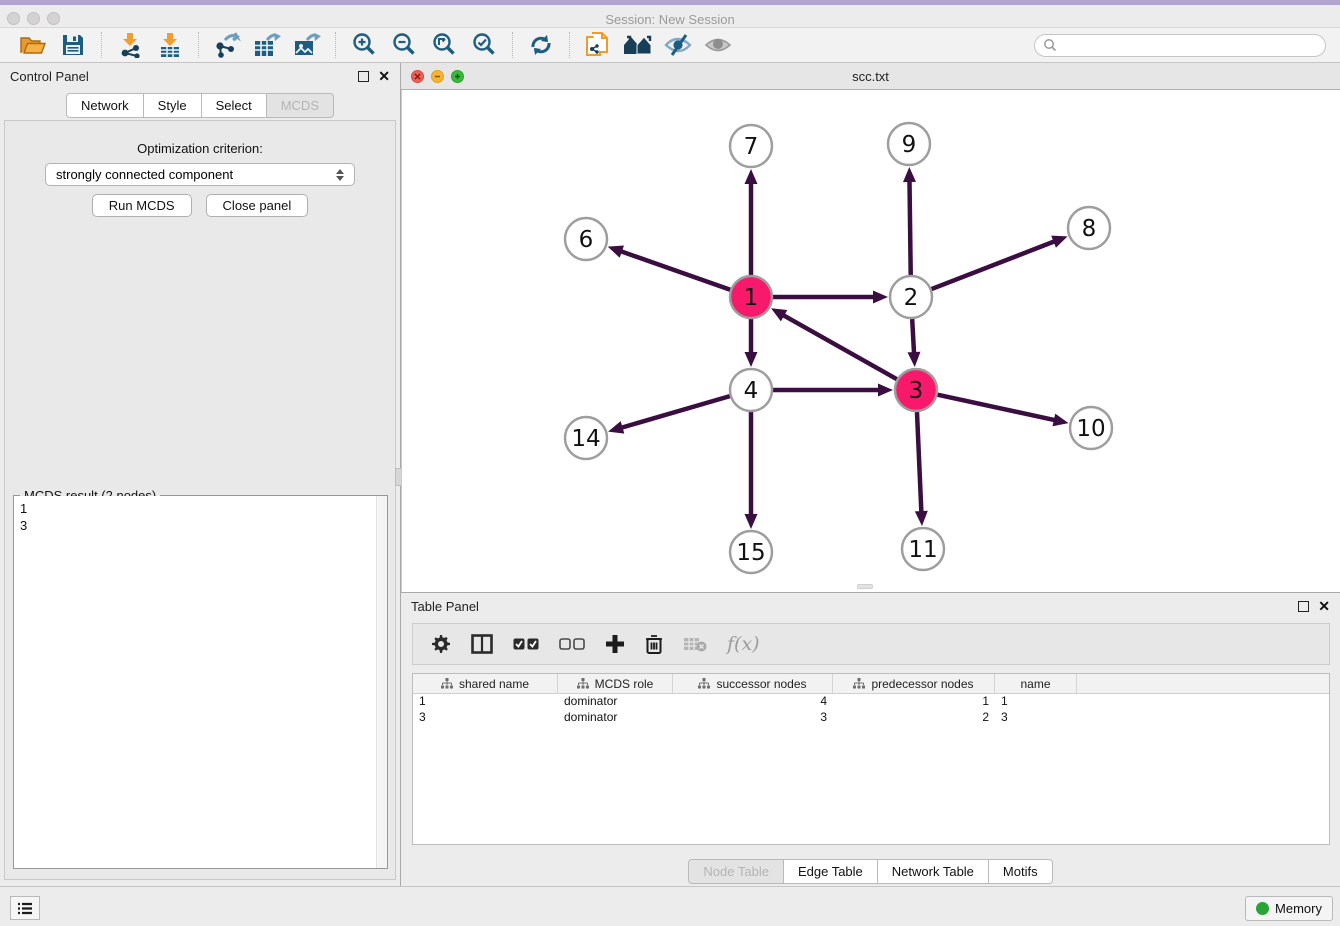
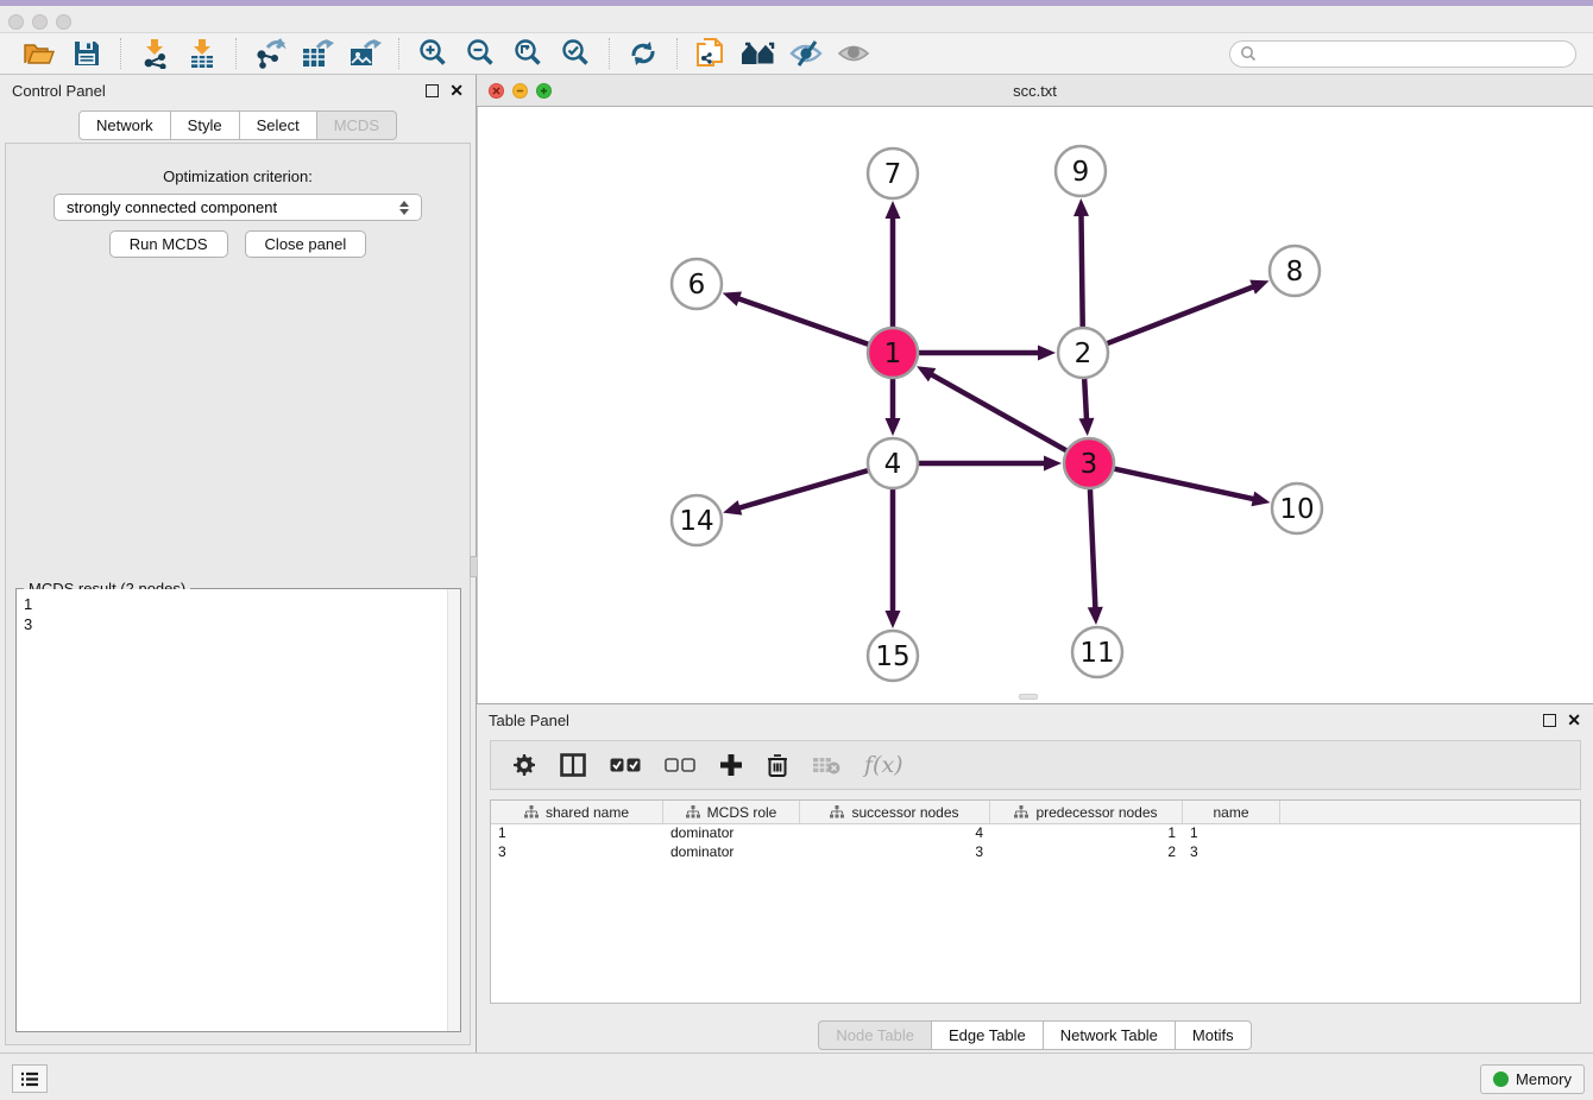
- Session: New Session
  Control Panel
  ✕
  Network
  Style
  Select
  MCDS
  Optimization criterion:
  strongly connected component
  Run MCDS
  Close panel
  1
  3
  scc.txt
  7
  9
  6
  8
  1
  2
  4
  3
  14
  10
  15
  11
  Table Panel
  ✕
  f(x)
  shared name
  MCDS role
  successor nodes
  predecessor nodes
  name
  1
  dominator
  4
  1
  1
  3
  dominator
  3
  2
  3
  Node Table
  Edge Table
  Network Table
  Motifs
  Memory
